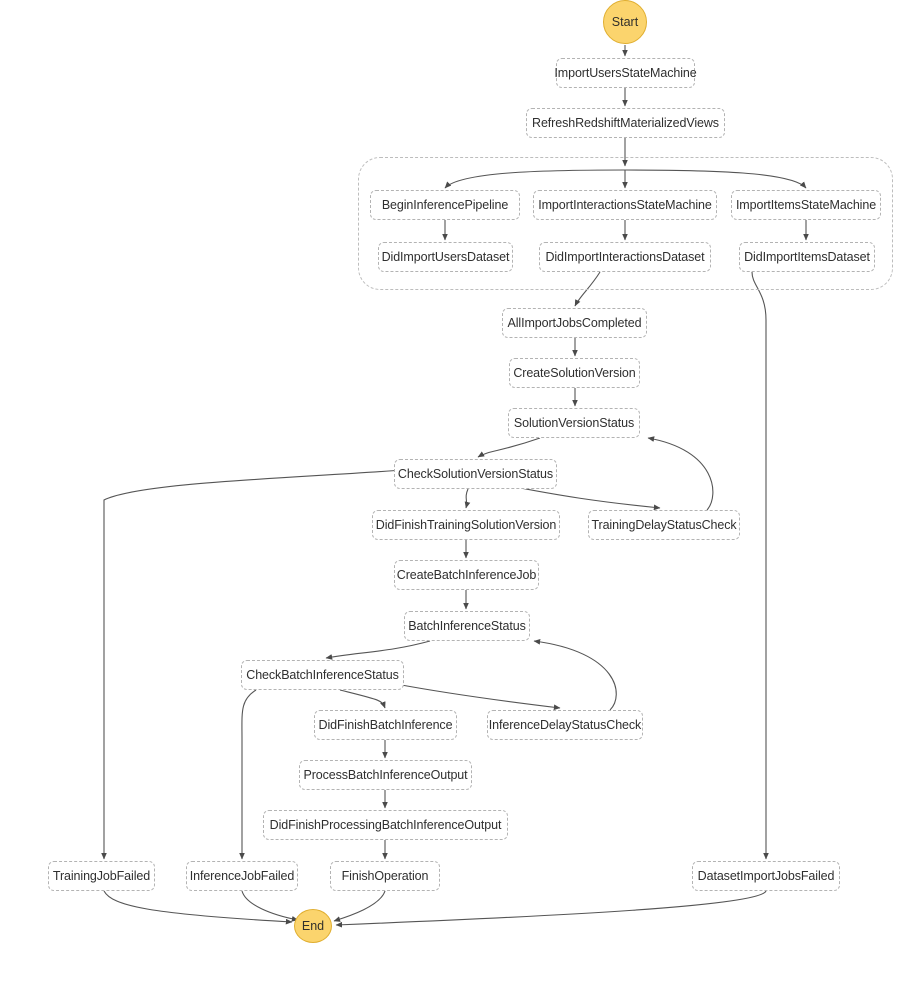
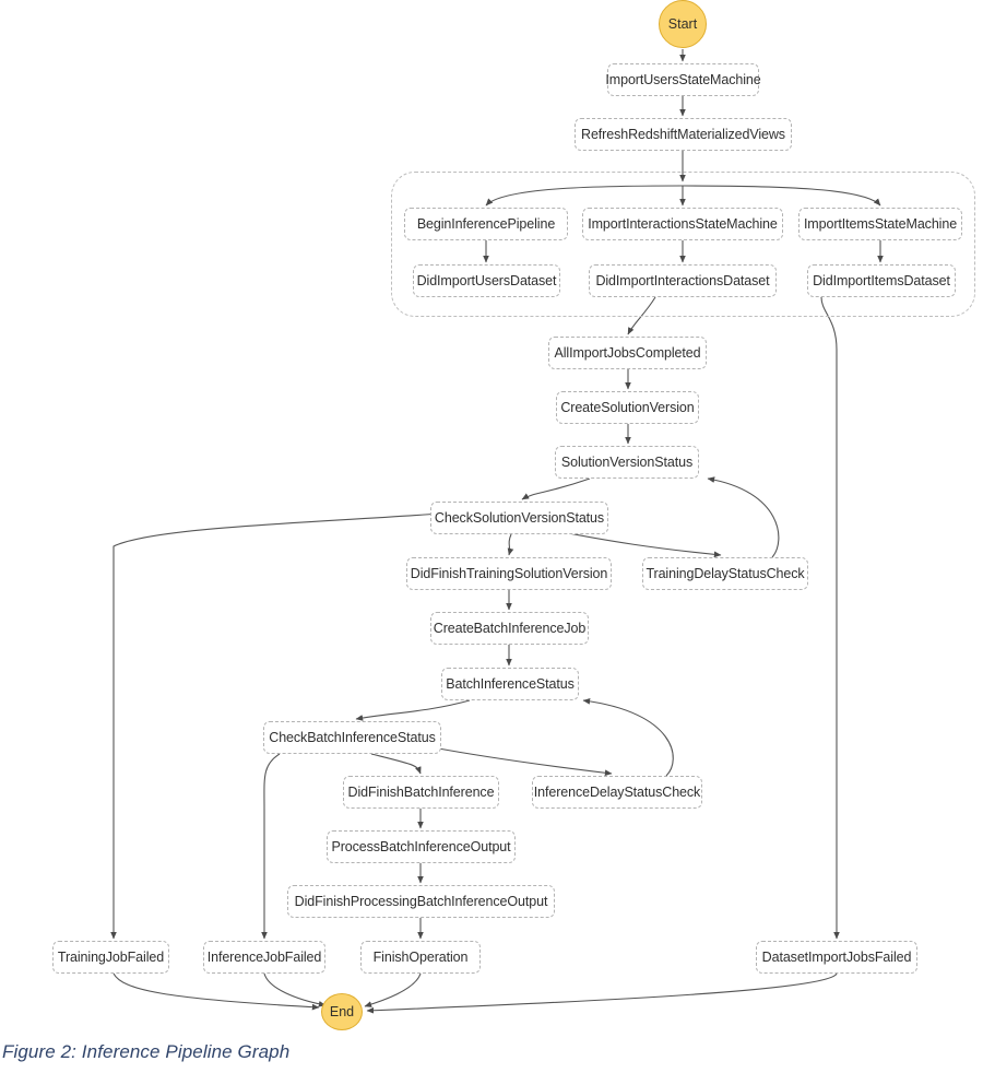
  ImportUsersStateMachine
  RefreshRedshiftMaterializedViews
  BeginInferencePipeline
  ImportInteractionsStateMachine
  ImportItemsStateMachine
  DidImportUsersDataset
  DidImportInteractionsDataset
  DidImportItemsDataset
  AllImportJobsCompleted
  CreateSolutionVersion
  SolutionVersionStatus
  CheckSolutionVersionStatus
  DidFinishTrainingSolutionVersion
  TrainingDelayStatusCheck
  CreateBatchInferenceJob
  BatchInferenceStatus
  CheckBatchInferenceStatus
  DidFinishBatchInference
  InferenceDelayStatusCheck
  ProcessBatchInferenceOutput
  DidFinishProcessingBatchInferenceOutput
  TrainingJobFailed
  InferenceJobFailed
  FinishOperation
  DatasetImportJobsFailed
  Start
  End
+ Figure 2: Inference Pipeline Graph
